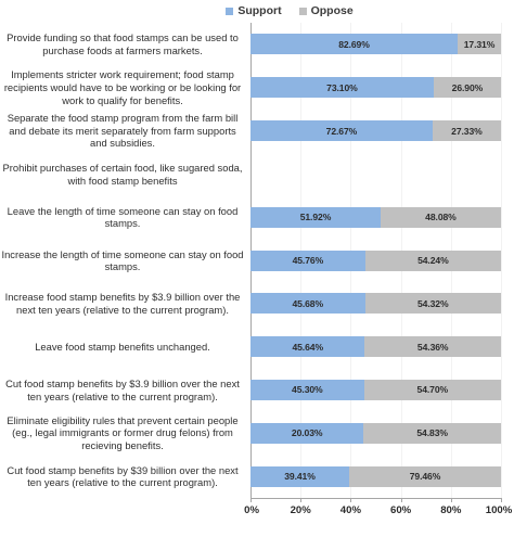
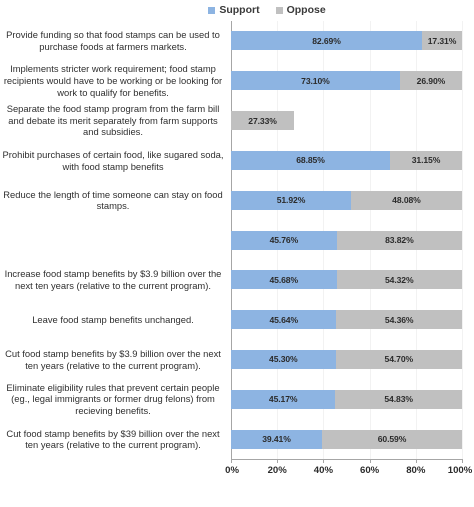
  Support
  Oppose
  Provide funding so that food stamps can be used to purchase foods at farmers markets.
  Implements stricter work requirement; food stamp recipients would have to be working or be looking for work to qualify for benefits.
  Separate the food stamp program from the farm bill and debate its merit separately from farm supports and subsidies.
  Prohibit purchases of certain food, like sugared soda, with food stamp benefits
- Leave the length of time someone can stay on food stamps.
+ Reduce the length of time someone can stay on food stamps.
- Increase the length of time someone can stay on food stamps.
  Increase food stamp benefits by $3.9 billion over the next ten years (relative to the current program).
  Leave food stamp benefits unchanged.
  Cut food stamp benefits by $3.9 billion over the next ten years (relative to the current program).
  Eliminate eligibility rules that prevent certain people (eg., legal immigrants or former drug felons) from recieving benefits.
  Cut food stamp benefits by $39 billion over the next ten years (relative to the current program).
  82.69%
  17.31%
  73.10%
  26.90%
- 72.67%
  27.33%
+ 68.85%
+ 31.15%
  51.92%
  48.08%
  45.76%
- 54.24%
+ 83.82%
  45.68%
  54.32%
  45.64%
  54.36%
  45.30%
  54.70%
- 20.03%
+ 45.17%
  54.83%
  39.41%
- 79.46%
+ 60.59%
  0%
  20%
  40%
  60%
  80%
  100%
